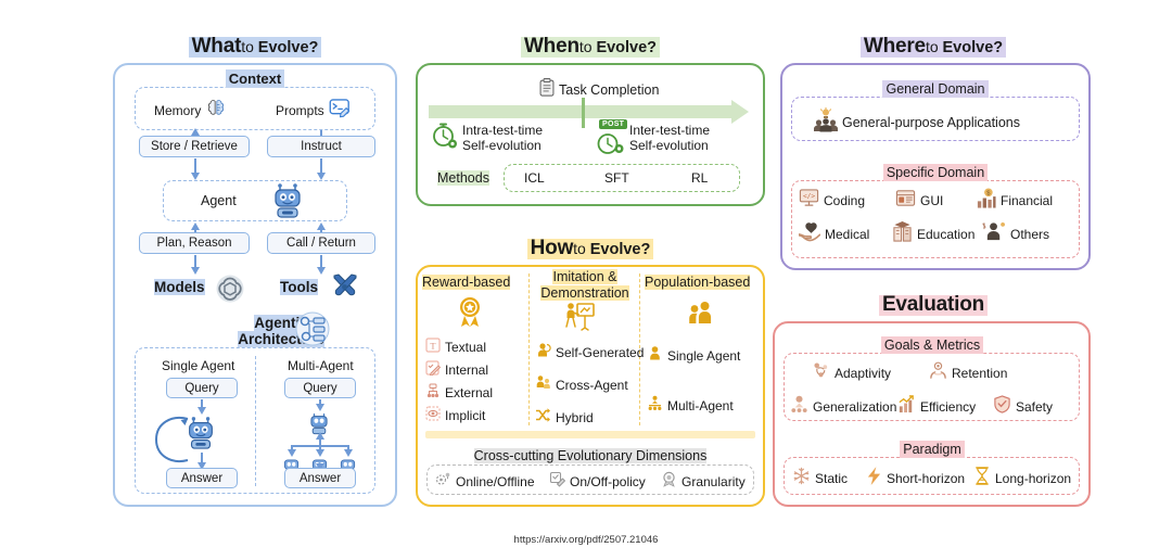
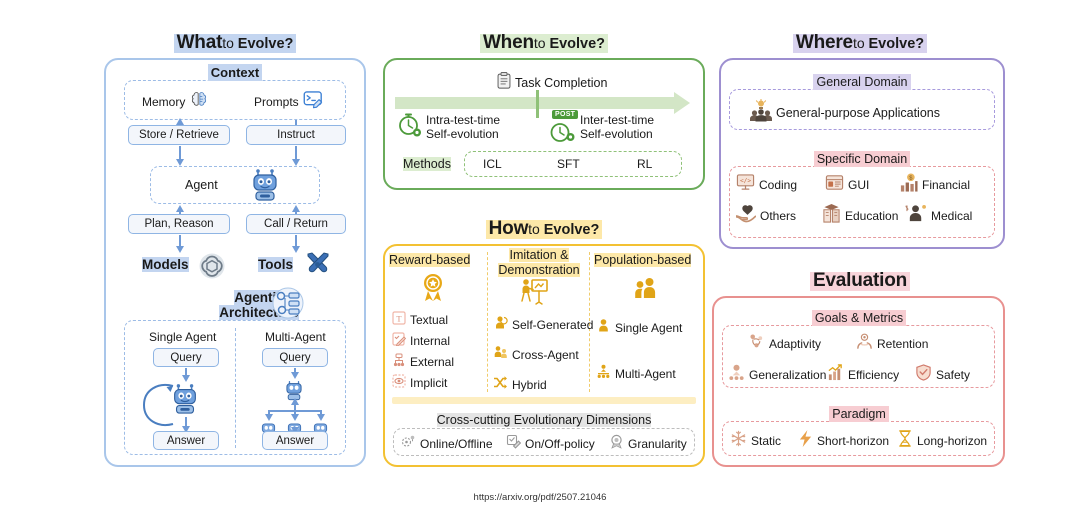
  Whatto Evolve?
  Context
  Memory
  Prompts
  Store / Retrieve
  Instruct
  Agent
  Plan, Reason
  Call / Return
  Models
  Tools
  Agent
  Architect
  Single Agent
  Multi-Agent
  Query
  Query
  Answer
  Answer
  Whento Evolve?
  Task Completion
  Intra-test-time
  Self-evolution
  Inter-test-time
  Self-evolution
  Methods
  ICL
  SFT
  RL
  Howto Evolve?
  Reward-based
  T
  Textual
  Internal
  External
  Implicit
  Imitation &
  Demonstration
  Self-Generated
  Cross-Agent
  Hybrid
  Population-based
  Single Agent
  Multi-Agent
  Cross-cutting Evolutionary Dimensions
  Online/Offline
  On/Off-policy
  Granularity
  Whereto Evolve?
  General Domain
  General-purpose Applications
  Specific Domain
  Coding
  GUI
  Financial
- Medical
+ Others
  Education
- Others
+ Medical
  Evaluation
  Goals & Metrics
  Adaptivity
  Retention
  Generalization
  Efficiency
  Safety
  Paradigm
  Static
  Short-horizon
  Long-horizon
  https://arxiv.org/pdf/2507.21046
